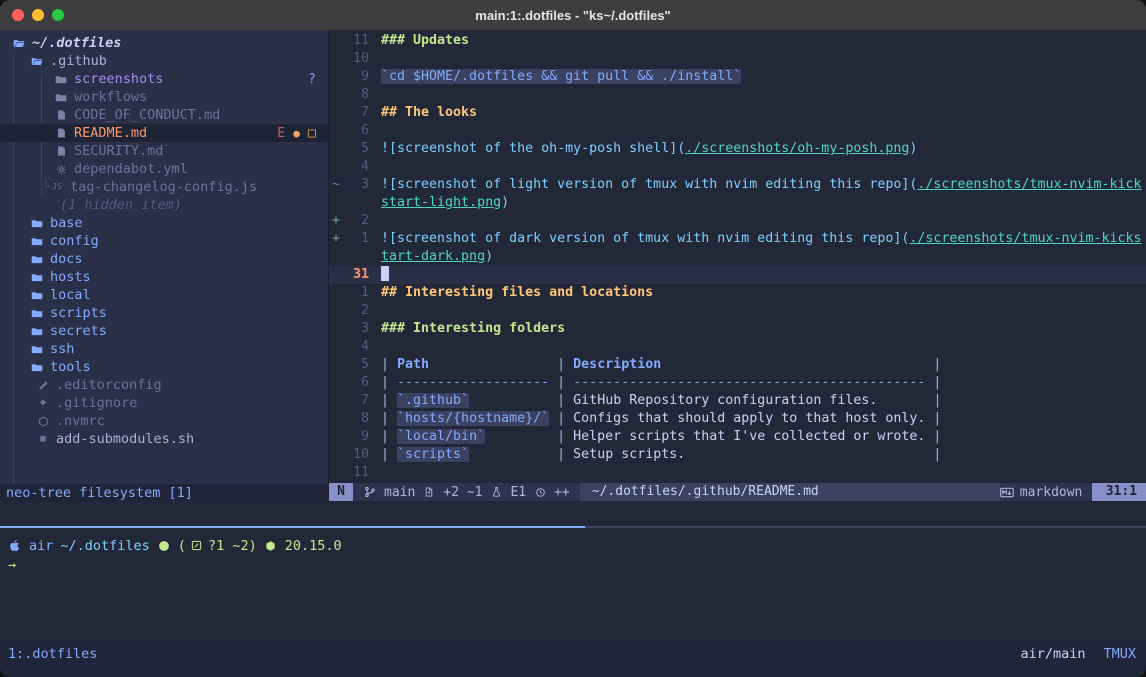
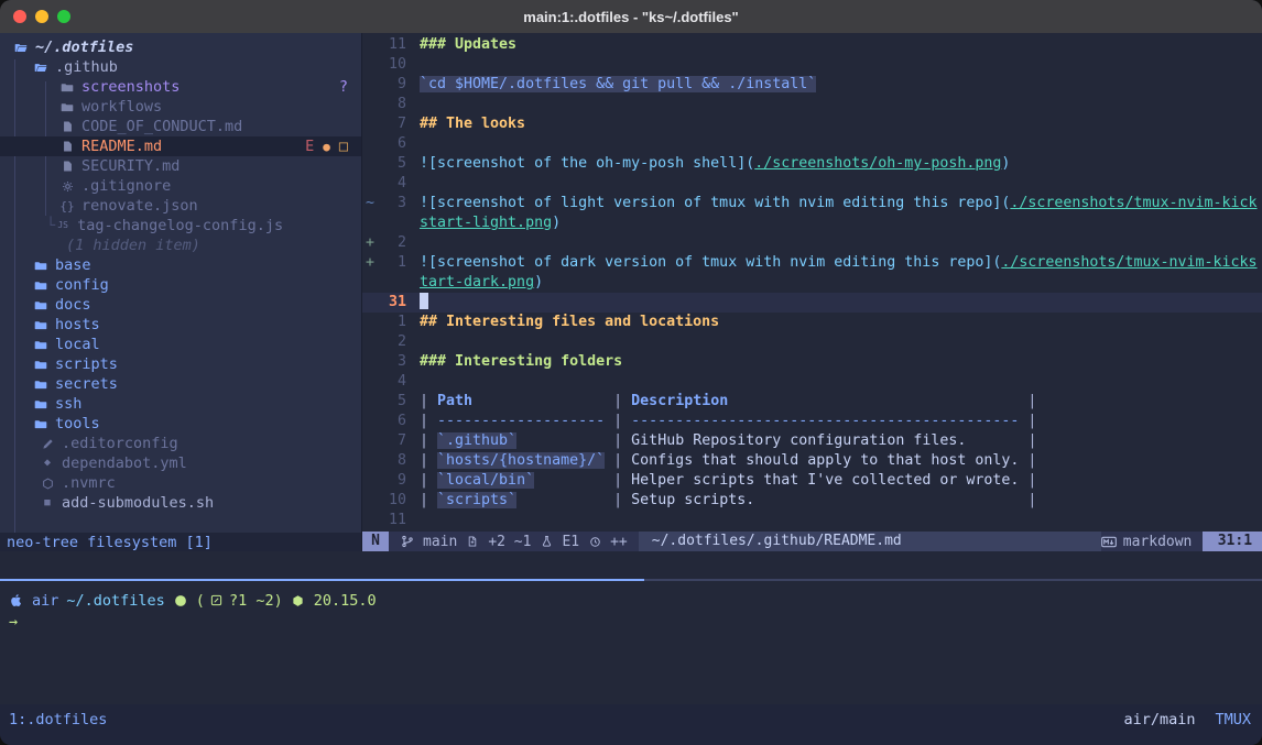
  main:1:.dotfiles - "ks~/.dotfiles"
  ~/.dotfiles
  .github
  screenshots
  ?
  workflows
  CODE_OF_CONDUCT.md
  README.md
  E
  ●
  □
  SECURITY.md
- dependabot.yml
+ .gitignore
+ {}
+ renovate.json
  └
  JS
  tag-changelog-config.js
  (1 hidden item)
  base
  config
  docs
  hosts
  local
  scripts
  secrets
  ssh
  tools
  .editorconfig
  ◆
- .gitignore
+ dependabot.yml
  .nvmrc
  ■
  add-submodules.sh
  neo-tree filesystem [1]
  11
  ### Updates
  10
  9
  `cd $HOME/.dotfiles && git pull && ./install`
  8
  7
  ## The looks
  6
  5
  ![screenshot of the oh-my-posh shell](./screenshots/oh-my-posh.png)
  4
  ~
  3
  ![screenshot of light version of tmux with nvim editing this repo](./screenshots/tmux-nvim-kick
  start-light.png)
  +
  2
  +
  1
  ![screenshot of dark version of tmux with nvim editing this repo](./screenshots/tmux-nvim-kicks
  tart-dark.png)
  31
  1
  ## Interesting files and locations
  2
  3
  ### Interesting folders
  4
  5
  | Path | Description |
  6
  | ------------------- | -------------------------------------------- |
  7
  | `.github` | GitHub Repository configuration files. |
  8
  | `hosts/{hostname}/` | Configs that should apply to that host only. |
  9
  | `local/bin` | Helper scripts that I've collected or wrote. |
  10
  | `scripts` | Setup scripts. |
  11
  N
  main
  +2 ~1
  E1
  ++
  ~/.dotfiles/.github/README.md
  markdown
  31:1
  air
  ~/.dotfiles
  (
  ?1 ~2)
  20.15.0
  →
  1:.dotfiles
  air/main
  TMUX
